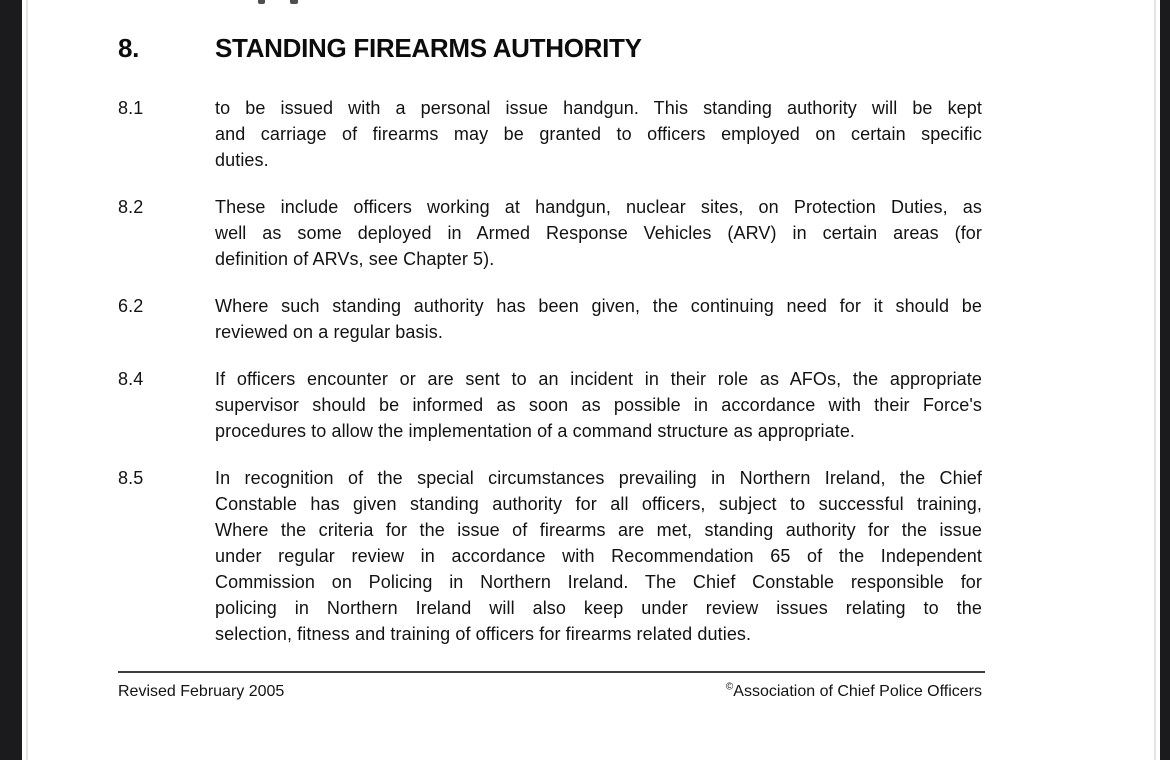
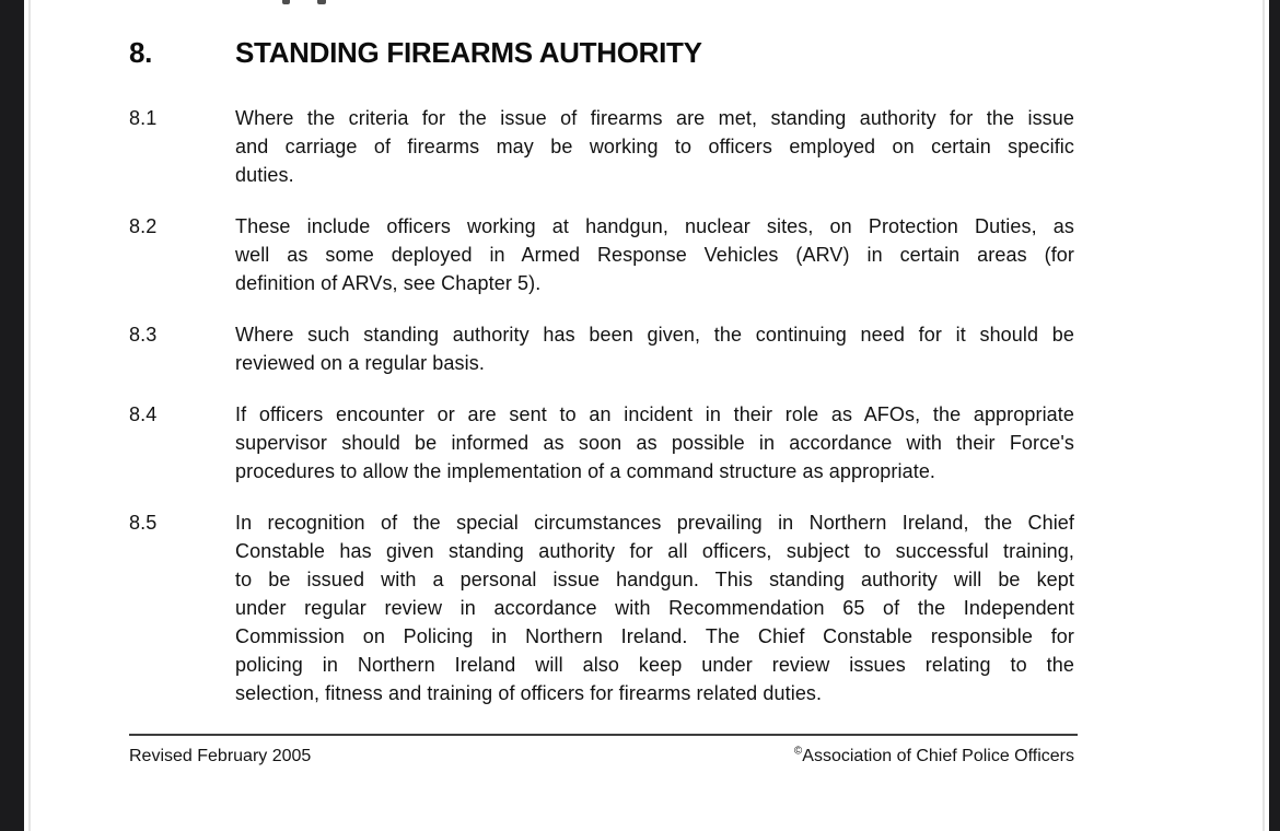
  8.
  STANDING FIREARMS AUTHORITY
  8.1
- to be issued with a personal issue handgun. This standing authority will be kept
+ Where the criteria for the issue of firearms are met, standing authority for the issue
- and carriage of firearms may be granted to officers employed on certain specific
+ and carriage of firearms may be working to officers employed on certain specific
  duties.
  8.2
  These include officers working at handgun, nuclear sites, on Protection Duties, as
  well as some deployed in Armed Response Vehicles (ARV) in certain areas (for
  definition of ARVs, see Chapter 5).
- 6.2
+ 8.3
  Where such standing authority has been given, the continuing need for it should be
  reviewed on a regular basis.
  8.4
  If officers encounter or are sent to an incident in their role as AFOs, the appropriate
  supervisor should be informed as soon as possible in accordance with their Force's
  procedures to allow the implementation of a command structure as appropriate.
  8.5
  In recognition of the special circumstances prevailing in Northern Ireland, the Chief
  Constable has given standing authority for all officers, subject to successful training,
- Where the criteria for the issue of firearms are met, standing authority for the issue
+ to be issued with a personal issue handgun. This standing authority will be kept
  under regular review in accordance with Recommendation 65 of the Independent
  Commission on Policing in Northern Ireland. The Chief Constable responsible for
  policing in Northern Ireland will also keep under review issues relating to the
  selection, fitness and training of officers for firearms related duties.
  Revised February 2005
  ©Association of Chief Police Officers
